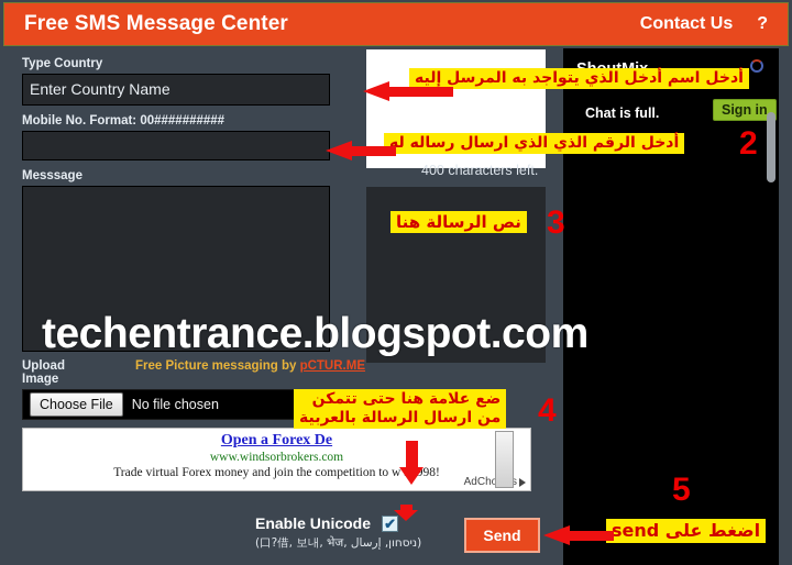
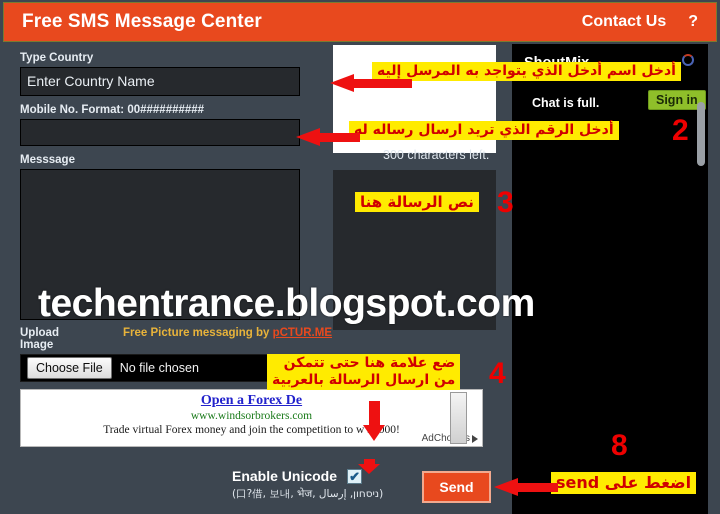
  Free SMS Message Center
  Contact Us
  ?
  Type Country
  Enter Country Name
  Mobile No. Format: 00##########
  Messsage
  Upload Image
  Free Picture messaging by pCTUR.ME
  Choose File
  No file chosen
- 400 characters left.
+ 300 characters left.
  Chat is full.
  Sign in
  Open a Forex De
  www.windsorbrokers.com
- Trade virtual Forex money and join the competition to w $1998!
+ Trade virtual Forex money and join the competition to w $2000!
  techentrance.blogspot.com
  Enable Unicode
  ✔
  (口?借, 보내, भेज, ניסחון, إرسال)
  Send
  أدخل اسم أدخل الذي يتواجد به المرسل إليه
- أدخل الرقم الذي الذي ارسال رساله له
+ أدخل الرقم الذي تريد ارسال رساله له
  2
  نص الرسالة هنا
  3
  ضع علامة هنا حتى تتمكن
  من ارسال الرسالة بالعربية
  4
- 5
+ 8
  اضغط على send
